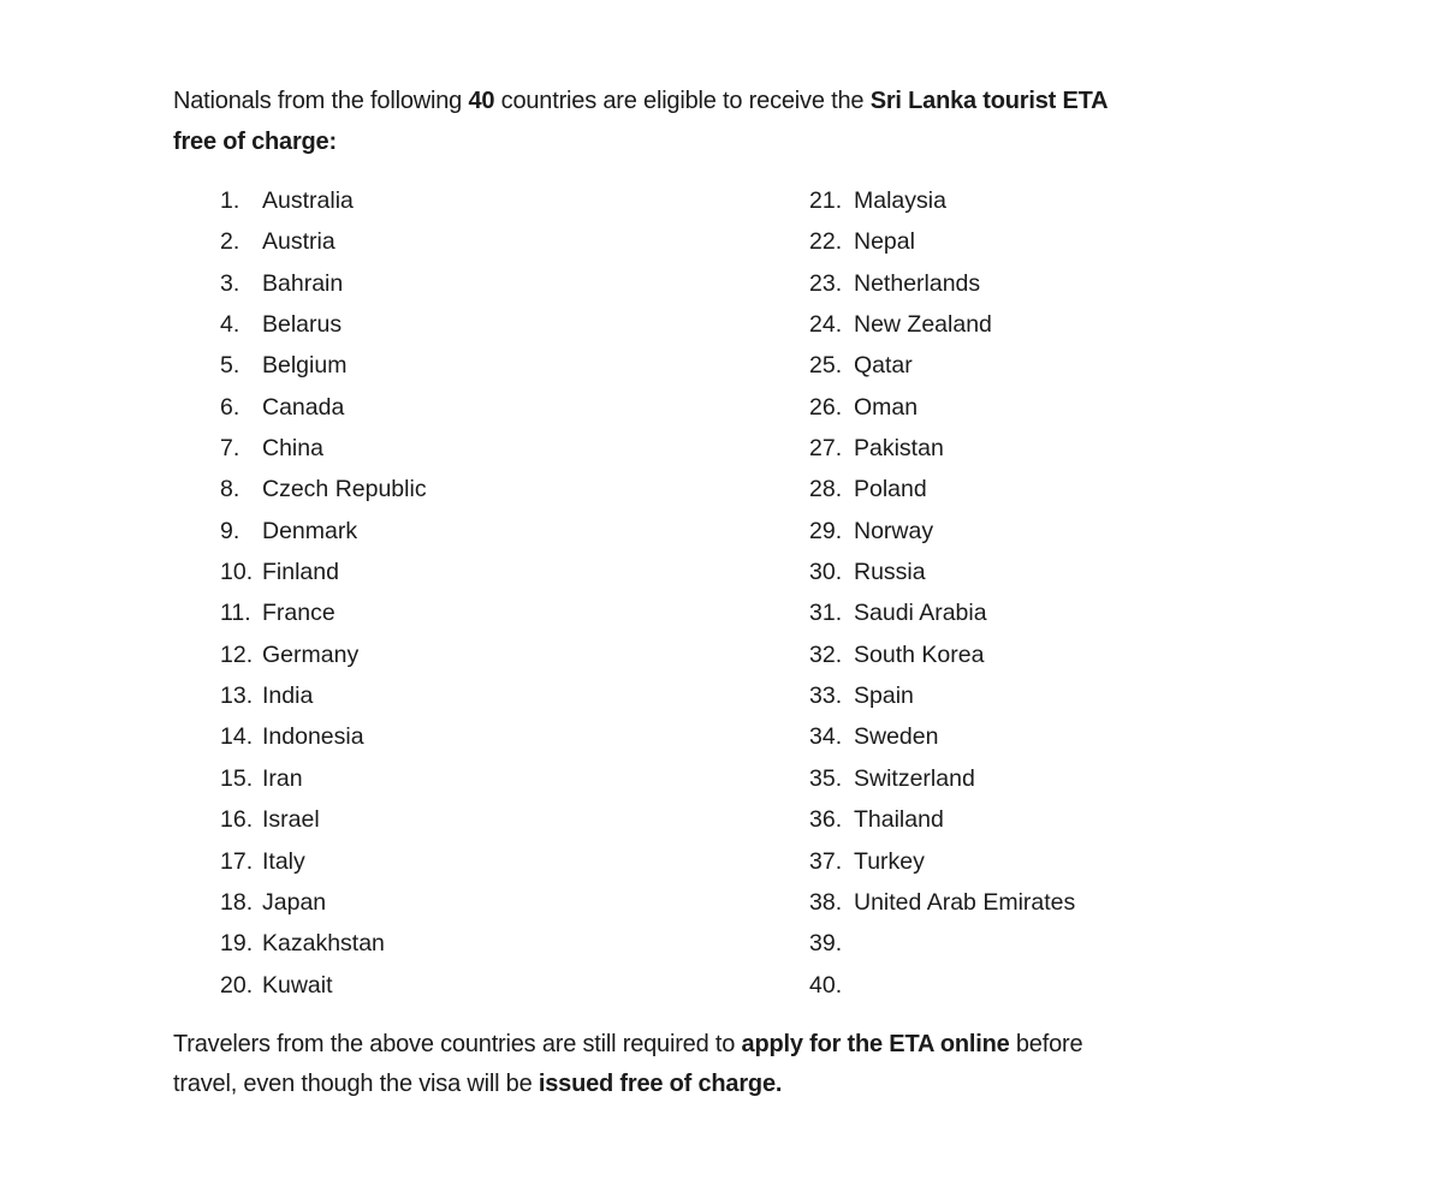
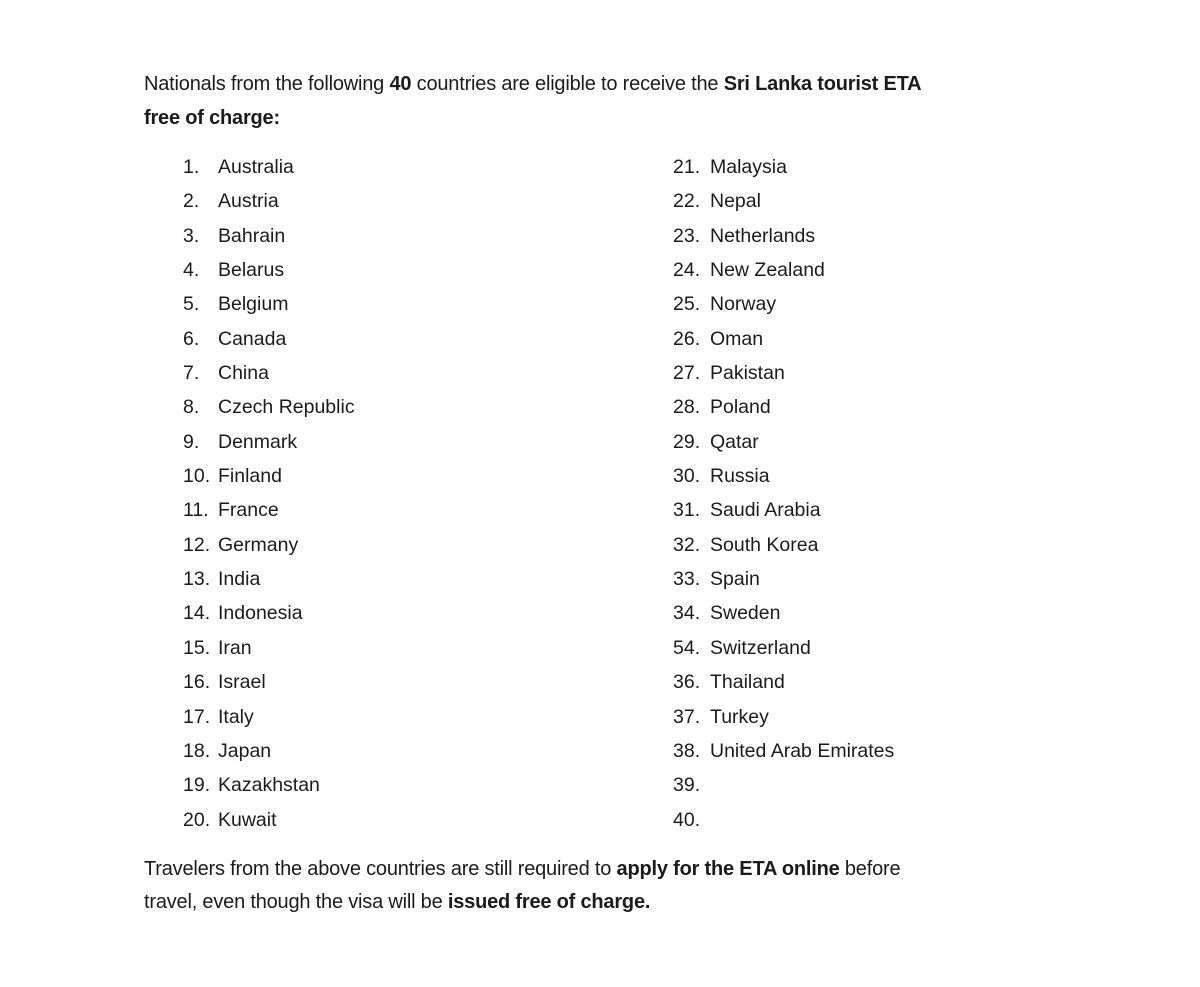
  Nationals from the following 40 countries are eligible to receive the Sri Lanka tourist ETA
  free of charge:
  1.
  Australia
  2.
  Austria
  3.
  Bahrain
  4.
  Belarus
  5.
  Belgium
  6.
  Canada
  7.
  China
  8.
  Czech Republic
  9.
  Denmark
  10.
  Finland
  11.
  France
  12.
  Germany
  13.
  India
  14.
  Indonesia
  15.
  Iran
  16.
  Israel
  17.
  Italy
  18.
  Japan
  19.
  Kazakhstan
  20.
  Kuwait
  21.
  Malaysia
  22.
  Nepal
  23.
  Netherlands
  24.
  New Zealand
  25.
- Qatar
+ Norway
  26.
  Oman
  27.
  Pakistan
  28.
  Poland
  29.
- Norway
+ Qatar
  30.
  Russia
  31.
  Saudi Arabia
  32.
  South Korea
  33.
  Spain
  34.
  Sweden
- 35.
+ 54.
  Switzerland
  36.
  Thailand
  37.
  Turkey
  38.
  United Arab Emirates
  39.
  40.
  Travelers from the above countries are still required to apply for the ETA online before
  travel, even though the visa will be issued free of charge.
